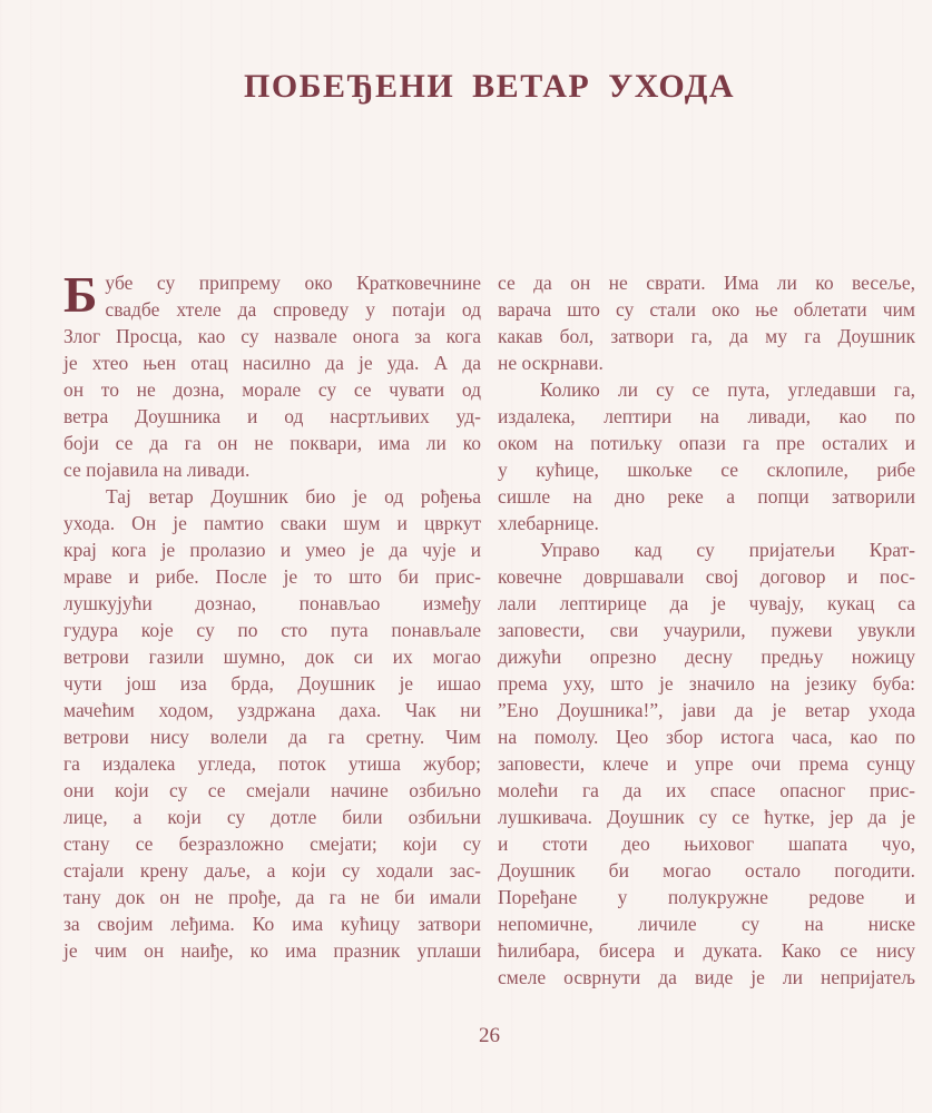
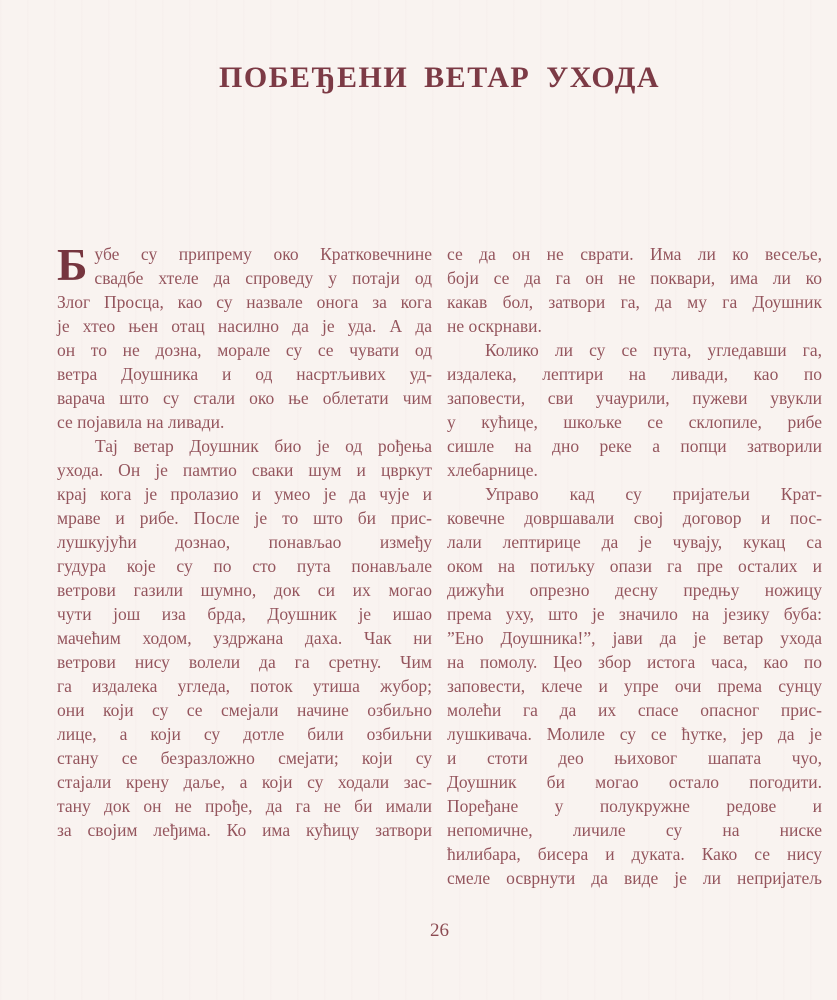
  ПОБЕЂЕНИ ВЕТАР УХОДА
  Б
  убе су припрему око Кратковечнине
  свадбе хтеле да спроведу у потаји од
  Злог Просца, као су назвале онога за кога
  је хтео њен отац насилно да је уда. А да
  он то не дозна, морале су се чувати од
  ветра Доушника и од насртљивих уд-
- боји се да га он не поквари, има ли ко
+ варача што су стали око ње облетати чим
  се појавила на ливади.
  Тај ветар Доушник био је од рођења
  ухода. Он је памтио сваки шум и цвркут
  крај кога је пролазио и умео је да чује и
  мраве и рибе. После је то што би прис-
  лушкујући дознао, понављао између
  гудура које су по сто пута понављале
  ветрови газили шумно, док си их могао
  чути још иза брда, Доушник је ишао
  мачећим ходом, уздржана даха. Чак ни
  ветрови нису волели да га сретну. Чим
  га издалека угледа, поток утиша жубор;
  они који су се смејали начине озбиљно
  лице, а који су дотле били озбиљни
  стану се безразложно смејати; који су
  стајали крену даље, а који су ходали зас-
  тану док он не прође, да га не би имали
  за својим леђима. Ко има кућицу затвори
- је чим он наиђе, ко има празник уплаши
  се да он не сврати. Има ли ко весеље,
- варача што су стали око ње облетати чим
+ боји се да га он не поквари, има ли ко
  какав бол, затвори га, да му га Доушник
  не оскрнави.
  Колико ли су се пута, угледавши га,
  издалека, лептири на ливади, као по
- оком на потиљку опази га пре осталих и
+ заповести, сви учаурили, пужеви увукли
  у кућице, шкољке се склопиле, рибе
  сишле на дно реке а попци затворили
  хлебарнице.
  Управо кад су пријатељи Крат-
  ковечне довршавали свој договор и пос-
  лали лептирице да је чувају, кукац са
- заповести, сви учаурили, пужеви увукли
+ оком на потиљку опази га пре осталих и
  дижући опрезно десну предњу ножицу
  према уху, што је значило на језику буба:
  ”Ено Доушника!”, јави да је ветар ухода
  на помолу. Цео збор истога часа, као по
  заповести, клече и упре очи према сунцу
  молећи га да их спасе опасног прис-
- лушкивача. Доушник су се ћутке, јер да је
+ лушкивача. Молиле су се ћутке, јер да је
  и стоти део њиховог шапата чуо,
  Доушник би могао остало погодити.
  Поређане у полукружне редове и
  непомичне, личиле су на ниске
  ћилибара, бисера и дуката. Како се нису
  смеле осврнути да виде је ли непријатељ
  26
